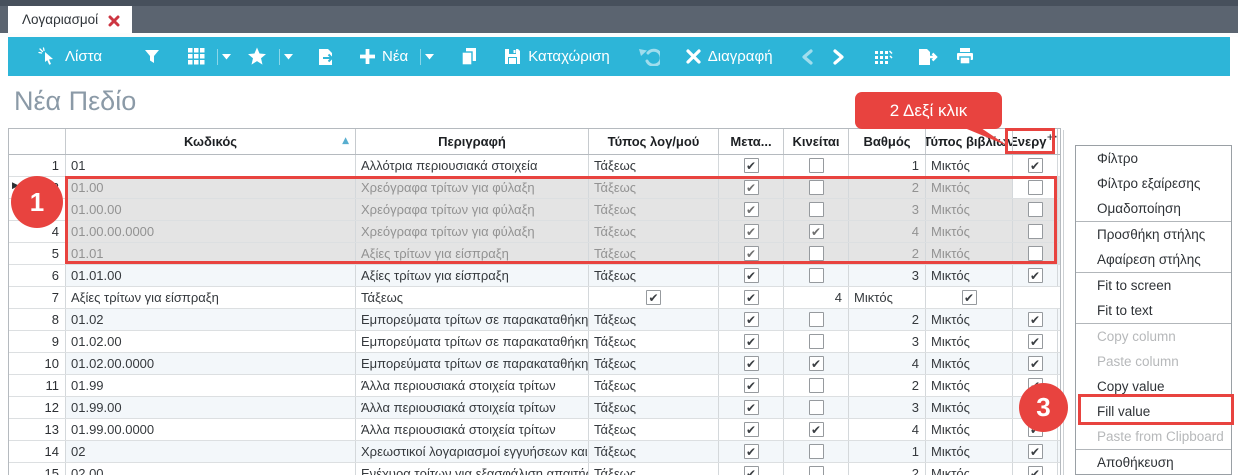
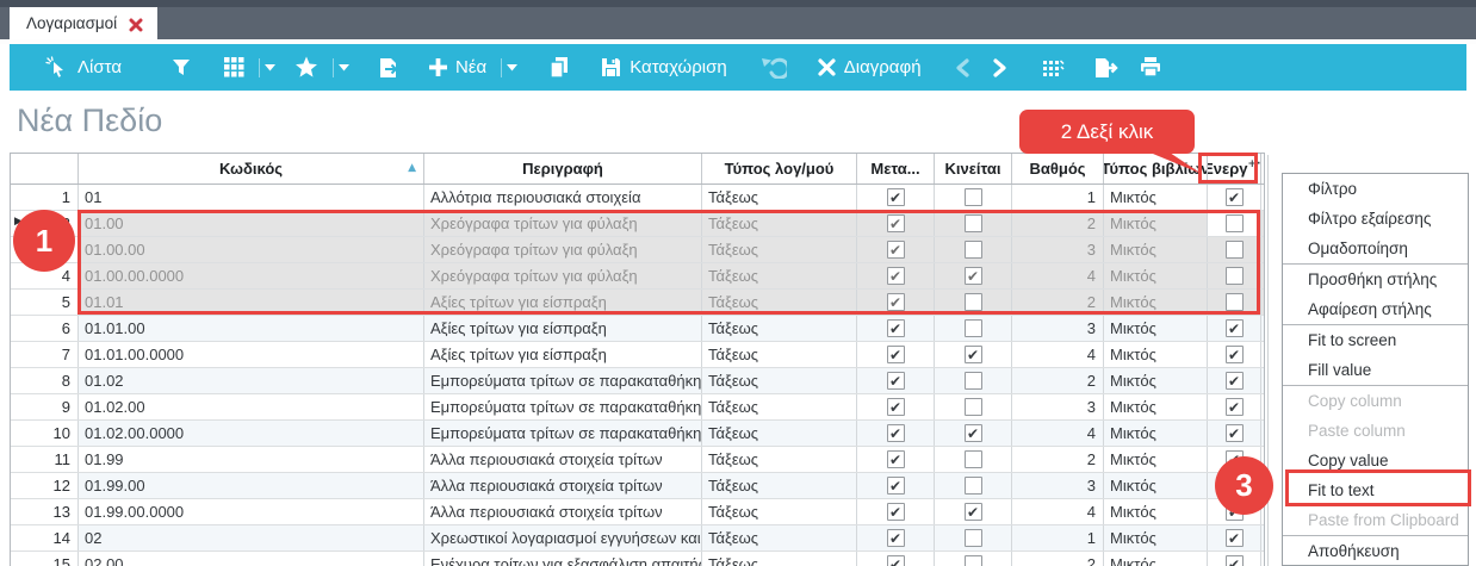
  Λογαριασμοί
  Λίστα
  Νέα
  Καταχώριση
  Διαγραφή
  Νέα Πεδίο
  Κωδικός
  ▲
  Περιγραφή
  Τύπος λογ/μού
  Μετα...
  Κινείται
  Βαθμός
  Τύπος βιβλίων
  Ενεργ
  1
  01
  Αλλότρια περιουσιακά στοιχεία
  Τάξεως
  ✔
  1
  Μικτός
  ✔
  01.00
  Χρεόγραφα τρίτων για φύλαξη
  Τάξεως
  ✔
  2
  Μικτός
  01.00.00
  Χρεόγραφα τρίτων για φύλαξη
  Τάξεως
  ✔
  3
  Μικτός
  4
  01.00.00.0000
  Χρεόγραφα τρίτων για φύλαξη
  Τάξεως
  ✔
  ✔
  4
  Μικτός
  5
  01.01
  Αξίες τρίτων για είσπραξη
  Τάξεως
  ✔
  2
  Μικτός
  6
  01.01.00
  Αξίες τρίτων για είσπραξη
  Τάξεως
  ✔
  3
  Μικτός
  ✔
  7
+ 01.01.00.0000
  Αξίες τρίτων για είσπραξη
  Τάξεως
  ✔
  ✔
  4
  Μικτός
  ✔
  8
  01.02
  Εμπορεύματα τρίτων σε παρακαταθήκη
  Τάξεως
  ✔
  2
  Μικτός
  ✔
  9
  01.02.00
  Εμπορεύματα τρίτων σε παρακαταθήκη
  Τάξεως
  ✔
  3
  Μικτός
  ✔
  10
  01.02.00.0000
  Εμπορεύματα τρίτων σε παρακαταθήκη
  Τάξεως
  ✔
  ✔
  4
  Μικτός
  ✔
  11
  01.99
  Άλλα περιουσιακά στοιχεία τρίτων
  Τάξεως
  ✔
  2
  Μικτός
  12
  01.99.00
  Άλλα περιουσιακά στοιχεία τρίτων
  Τάξεως
  ✔
  3
  Μικτός
  13
  01.99.00.0000
  Άλλα περιουσιακά στοιχεία τρίτων
  Τάξεως
  ✔
  ✔
  4
  Μικτός
  14
  02
  Χρεωστικοί λογαριασμοί εγγυήσεων και
  Τάξεως
  ✔
  1
  Μικτός
  ✔
  15
  02.00
  Ενέχυρα τρίτων για εξασφάλιση απαιτή
  Τάξεως
  ✔
  2
  Μικτός
  ✔
  Φίλτρο
  Φίλτρο εξαίρεσης
  Ομαδοποίηση
  Προσθήκη στήλης
  Αφαίρεση στήλης
  Fit to screen
- Fit to text
+ Fill value
  Copy column
  Paste column
  Copy value
- Fill value
+ Fit to text
  Paste from Clipboard
  Αποθήκευση
  1
  2 Δεξί κλικ
  3
